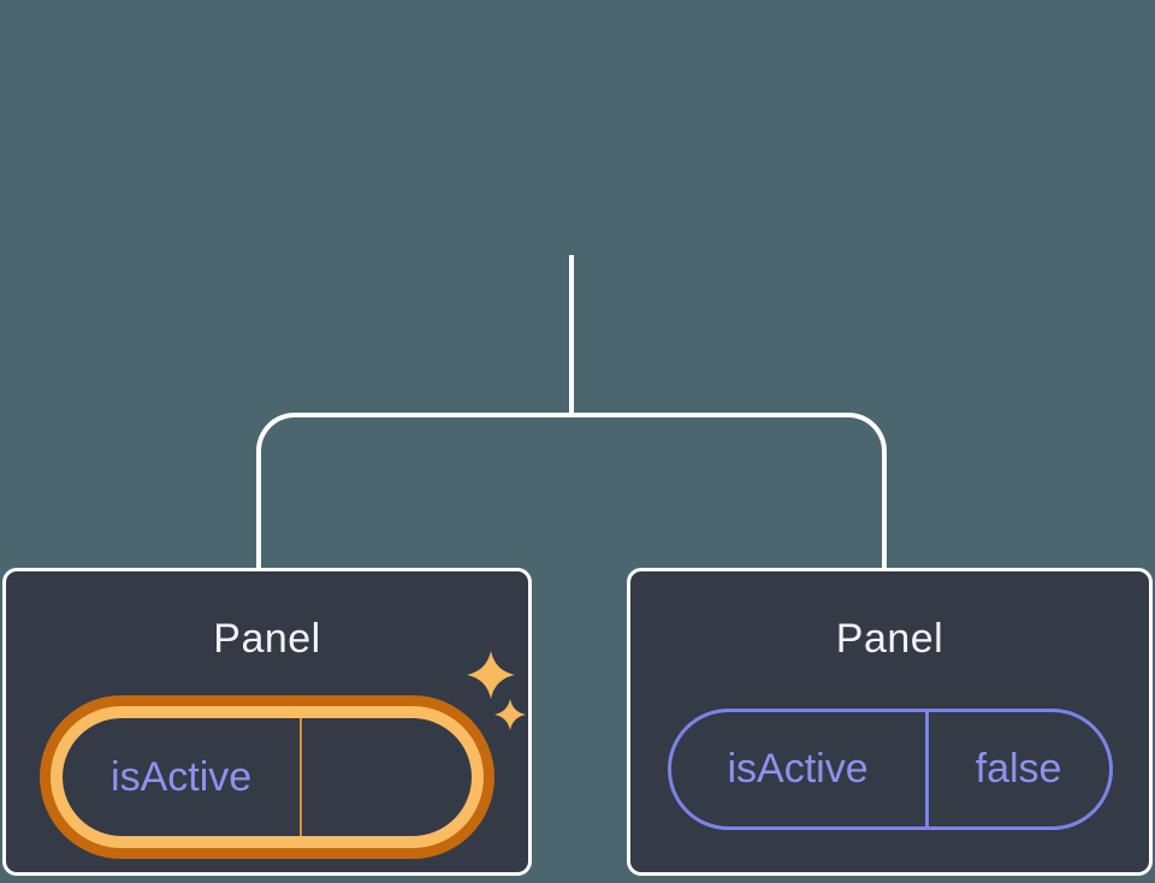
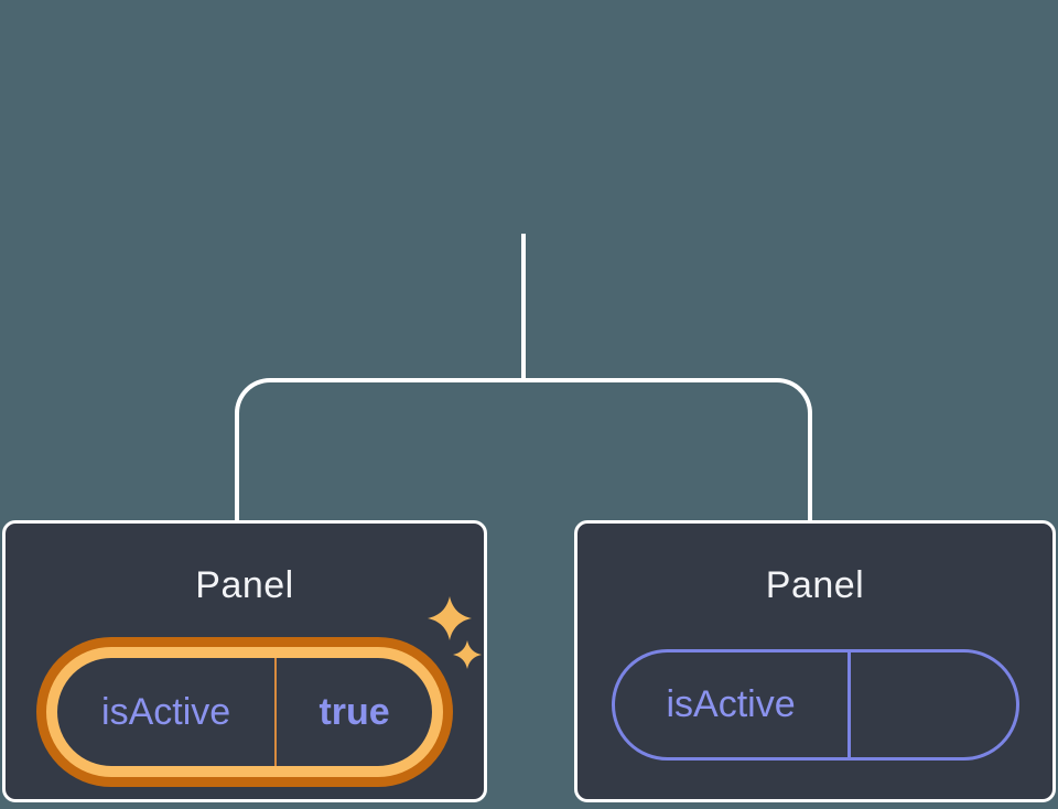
  Panel
  isActive
+ true
  Panel
  isActive
- false
